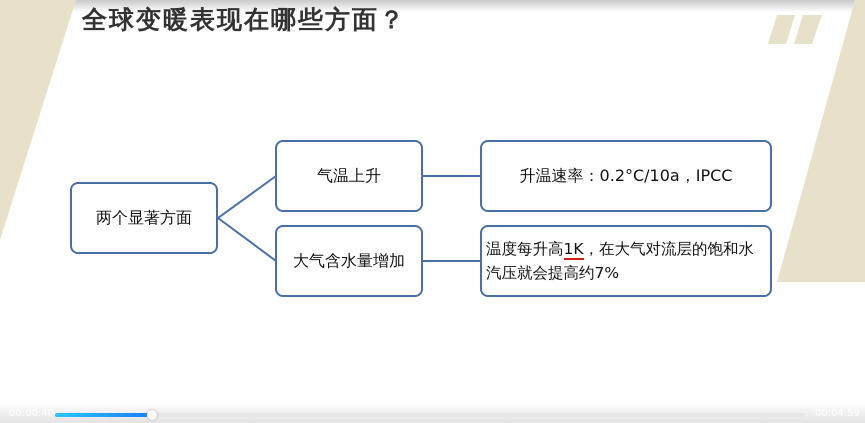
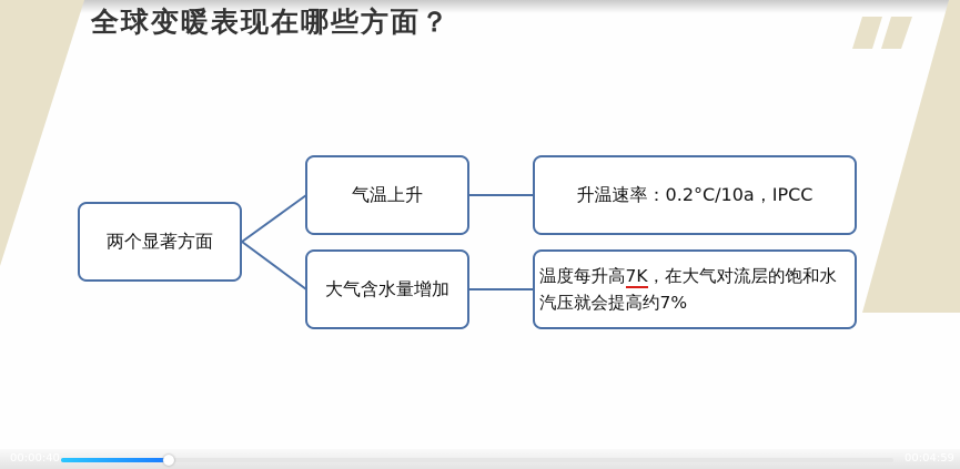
  全球变暖表现在哪些方面？
  两个显著方面
  气温上升
  大气含水量增加
  升温速率：0.2°C/10a，IPCC
- 温度每升高1K，在大气对流层的饱和水汽压就会提高约7%
+ 温度每升高7K，在大气对流层的饱和水汽压就会提高约7%
  00:00:40
  00:04:59
